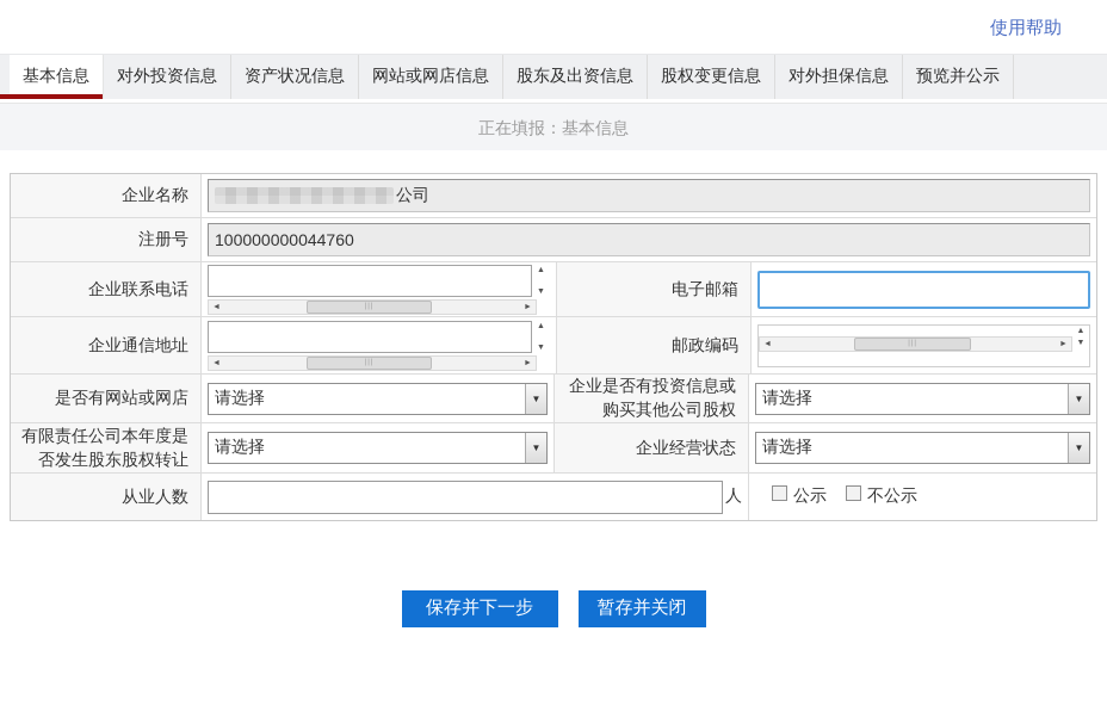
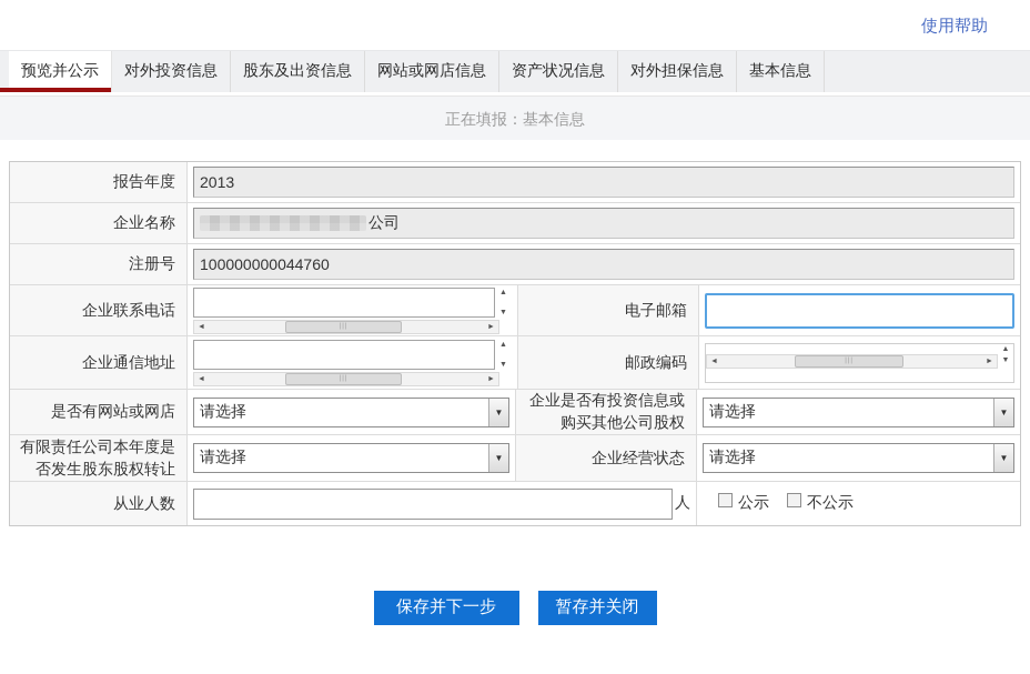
  使用帮助
- 基本信息
+ 预览并公示
  对外投资信息
- 资产状况信息
+ 股东及出资信息
  网站或网店信息
- 股东及出资信息
+ 资产状况信息
- 股权变更信息
  对外担保信息
- 预览并公示
+ 基本信息
  正在填报：基本信息
+ 报告年度
+ 2013
  企业名称
  公司
  注册号
  100000000044760
  企业联系电话
  电子邮箱
  企业通信地址
  邮政编码
  是否有网站或网店
  请选择
  ▼
  企业是否有投资信息或购买其他公司股权
  请选择
  ▼
  有限责任公司本年度是否发生股东股权转让
  请选择
  ▼
  企业经营状态
  请选择
  ▼
  从业人数
  人
  公示
  不公示
  保存并下一步
  暂存并关闭
